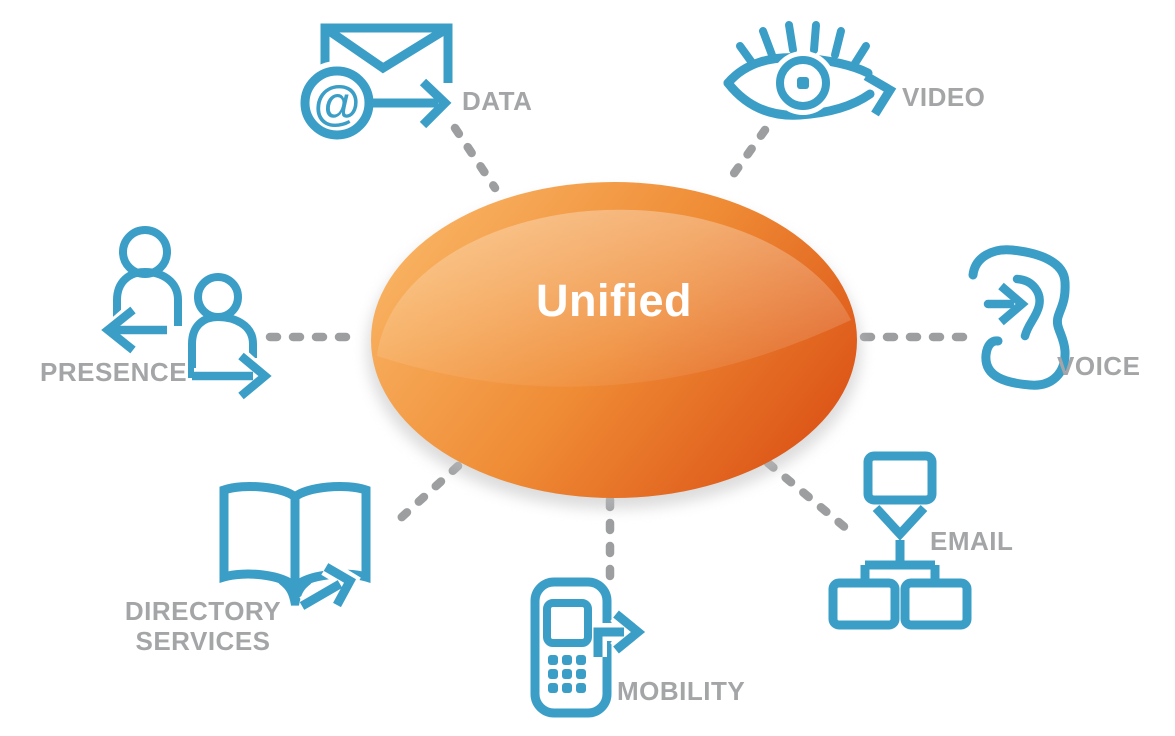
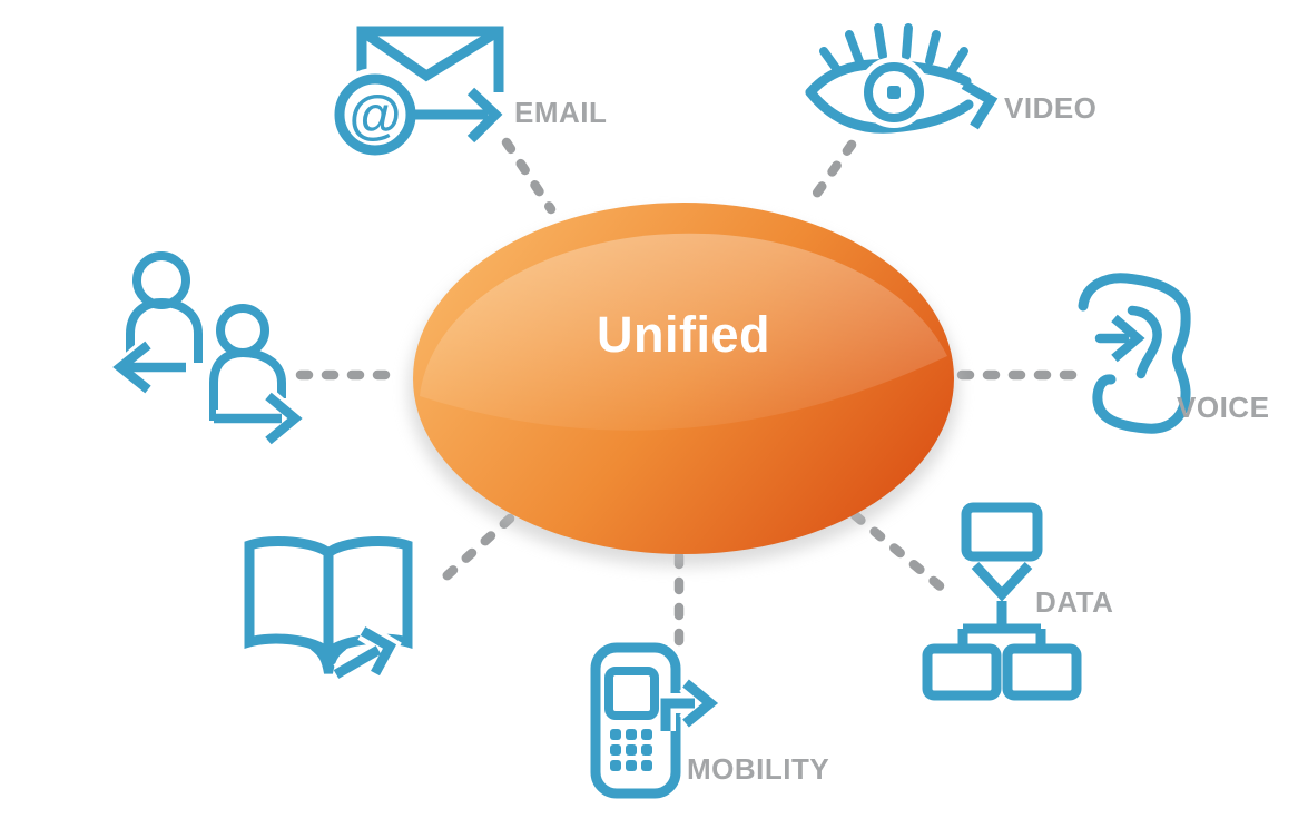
  @
  Unified
- DATA
+ EMAIL
  VIDEO
  VOICE
- EMAIL
+ DATA
  MOBILITY
- DIRECTORY
- SERVICES
- PRESENCE
